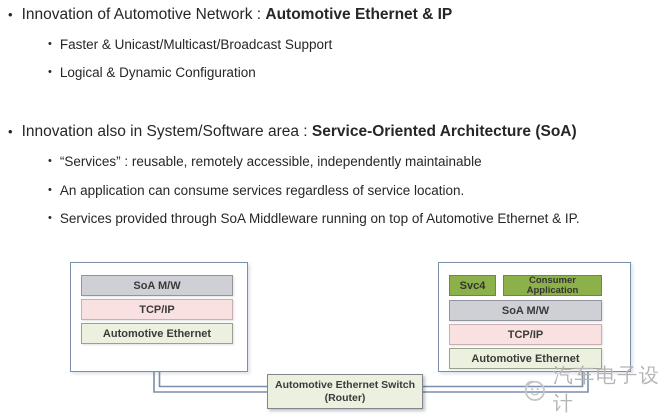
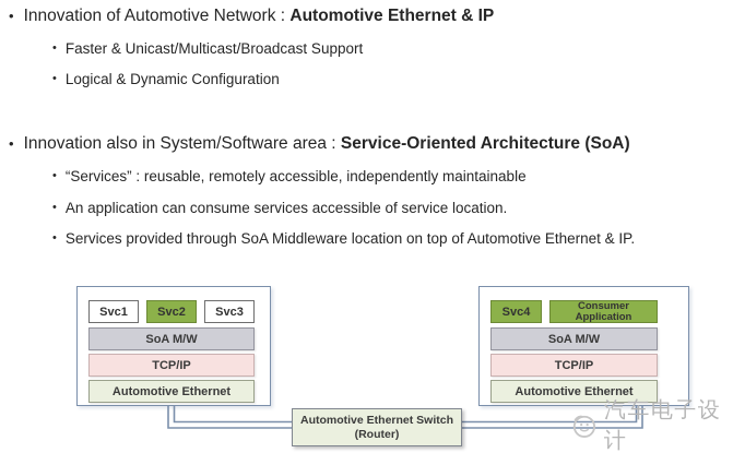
  •
  Innovation of Automotive Network : Automotive Ethernet & IP
  •
  Faster & Unicast/Multicast/Broadcast Support
  •
  Logical & Dynamic Configuration
  •
  Innovation also in System/Software area : Service-Oriented Architecture (SoA)
  •
  “Services” : reusable, remotely accessible, independently maintainable
  •
- An application can consume services regardless of service location.
+ An application can consume services accessible of service location.
  •
- Services provided through SoA Middleware running on top of Automotive Ethernet & IP.
+ Services provided through SoA Middleware location on top of Automotive Ethernet & IP.
+ Svc1
+ Svc2
+ Svc3
  SoA M/W
  TCP/IP
  Automotive Ethernet
  Svc4
  Consumer Application
  SoA M/W
  TCP/IP
  Automotive Ethernet
  Automotive Ethernet Switch
  (Router)
  汽车电子设计
